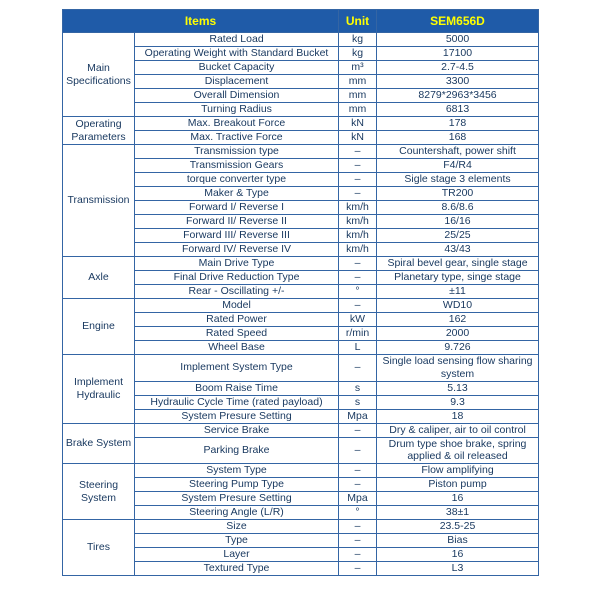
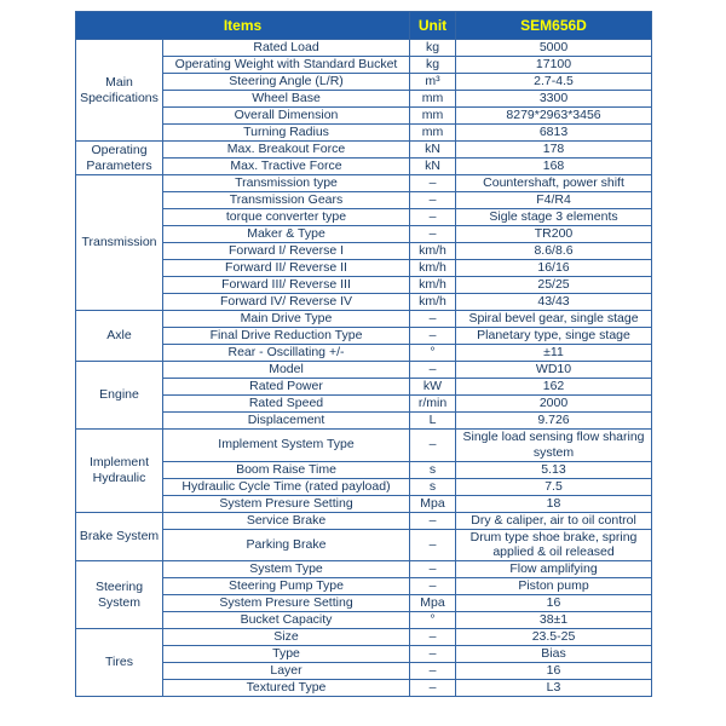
  Items	Unit	SEM656D
  Main Specifications	Rated Load	kg	5000
  Operating Weight with Standard Bucket	kg	17100
- Bucket Capacity	m³	2.7-4.5
+ Steering Angle (L/R)	m³	2.7-4.5
- Displacement	mm	3300
+ Wheel Base	mm	3300
  Overall Dimension	mm	8279*2963*3456
  Turning Radius	mm	6813
  Operating Parameters	Max. Breakout Force	kN	178
  Max. Tractive Force	kN	168
  Transmission	Transmission type	–	Countershaft, power shift
  Transmission Gears	–	F4/R4
  torque converter type	–	Sigle stage 3 elements
  Maker & Type	–	TR200
  Forward I/ Reverse I	km/h	8.6/8.6
  Forward II/ Reverse II	km/h	16/16
  Forward III/ Reverse III	km/h	25/25
  Forward IV/ Reverse IV	km/h	43/43
  Axle	Main Drive Type	–	Spiral bevel gear, single stage
  Final Drive Reduction Type	–	Planetary type, singe stage
  Rear - Oscillating +/-	°	±11
  Engine	Model	–	WD10
  Rated Power	kW	162
  Rated Speed	r/min	2000
- Wheel Base	L	9.726
+ Displacement	L	9.726
  Implement Hydraulic	Implement System Type	–	Single load sensing flow sharing system
  Boom Raise Time	s	5.13
- Hydraulic Cycle Time (rated payload)	s	9.3
+ Hydraulic Cycle Time (rated payload)	s	7.5
  System Presure Setting	Mpa	18
  Brake System	Service Brake	–	Dry & caliper, air to oil control
  Parking Brake	–	Drum type shoe brake, spring applied & oil released
  Steering System	System Type	–	Flow amplifying
  Steering Pump Type	–	Piston pump
  System Presure Setting	Mpa	16
- Steering Angle (L/R)	°	38±1
+ Bucket Capacity	°	38±1
  Tires	Size	–	23.5-25
  Type	–	Bias
  Layer	–	16
  Textured Type	–	L3
